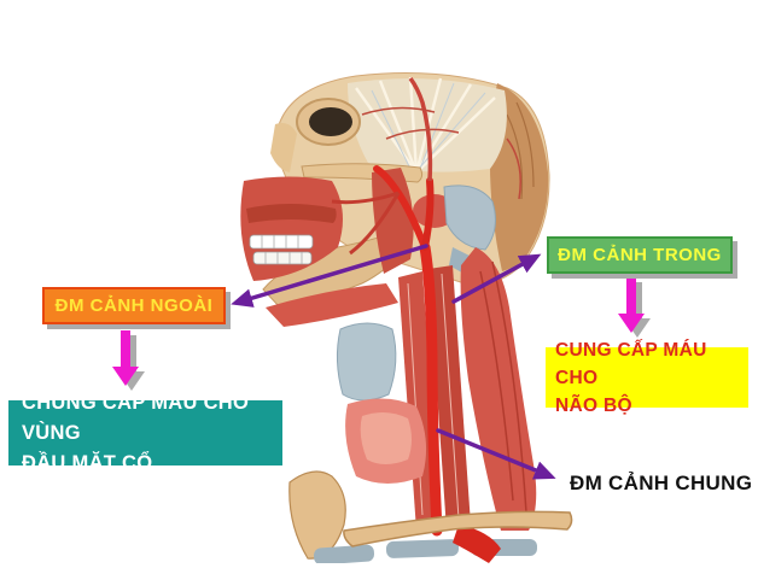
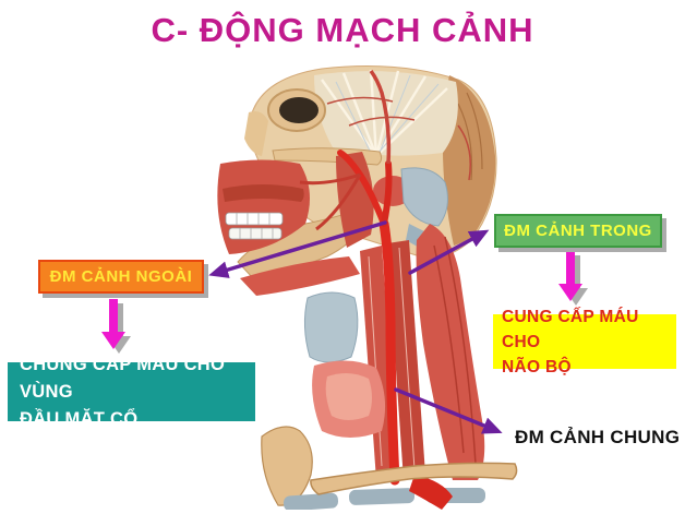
+ C- ĐỘNG MẠCH CẢNH
  ĐM CẢNH NGOÀI
  ĐM CẢNH TRONG
  CHUNG CẤP MÁU CHO VÙNG
  ĐẦU MẶT CỔ
  CUNG CẤP MÁU CHO
  NÃO BỘ
  ĐM CẢNH CHUNG
